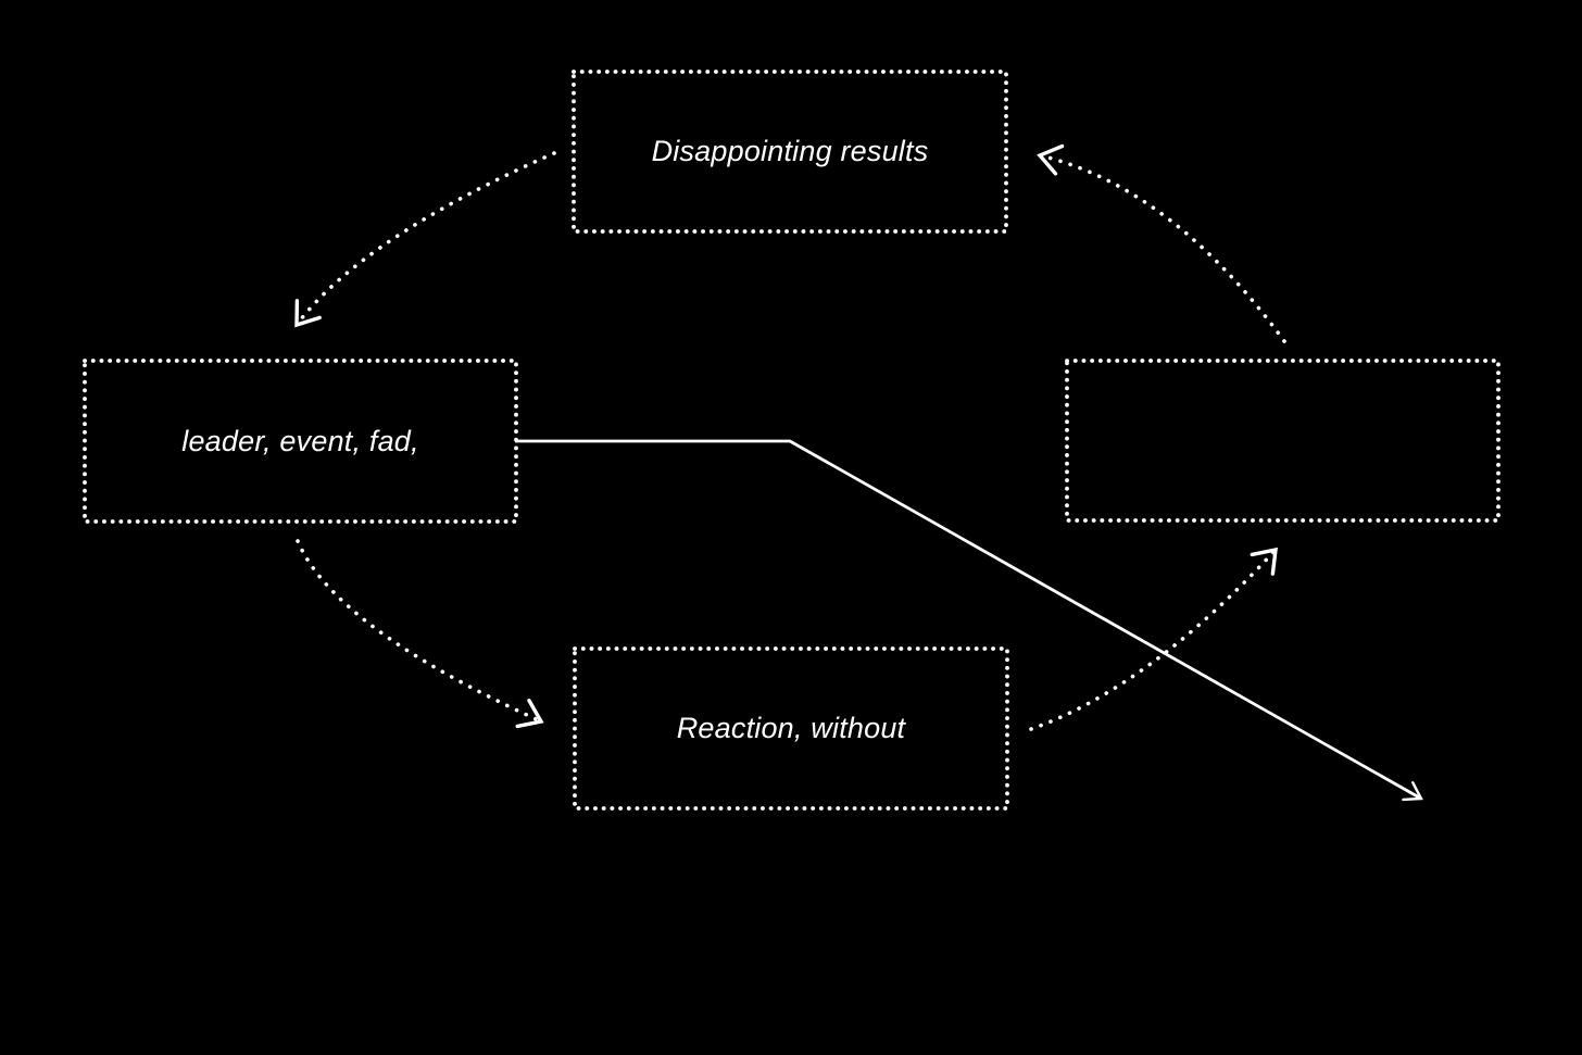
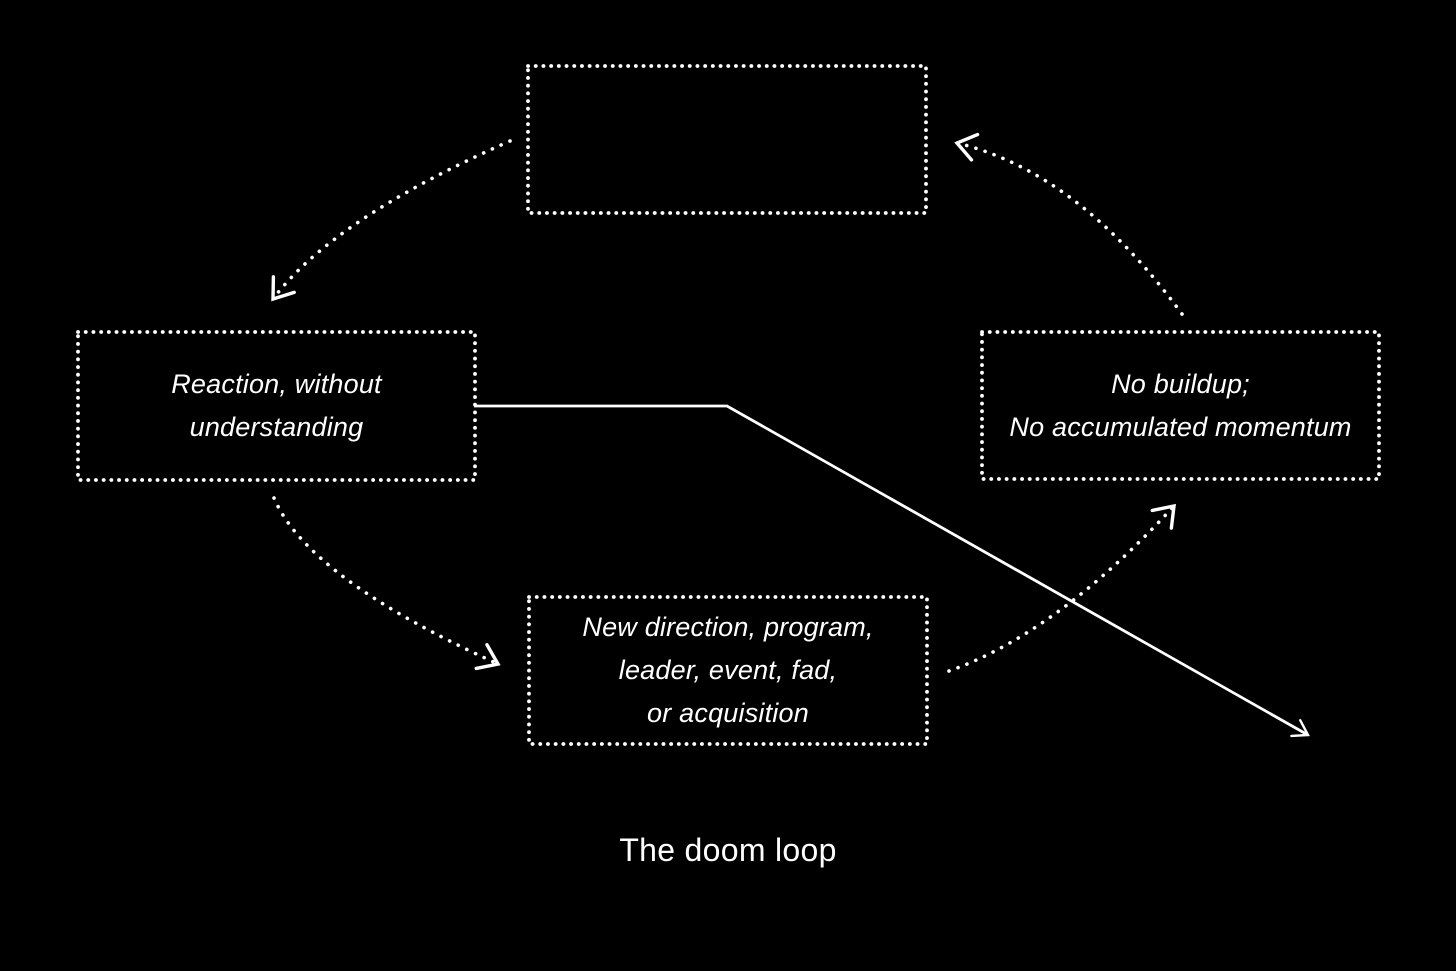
- Disappointing results
- leader, event, fad,
+ Reaction, without
+ understanding
+ No buildup;
+ No accumulated momentum
+ New direction, program,
- Reaction, without
+ leader, event, fad,
+ or acquisition
+ The doom loop
